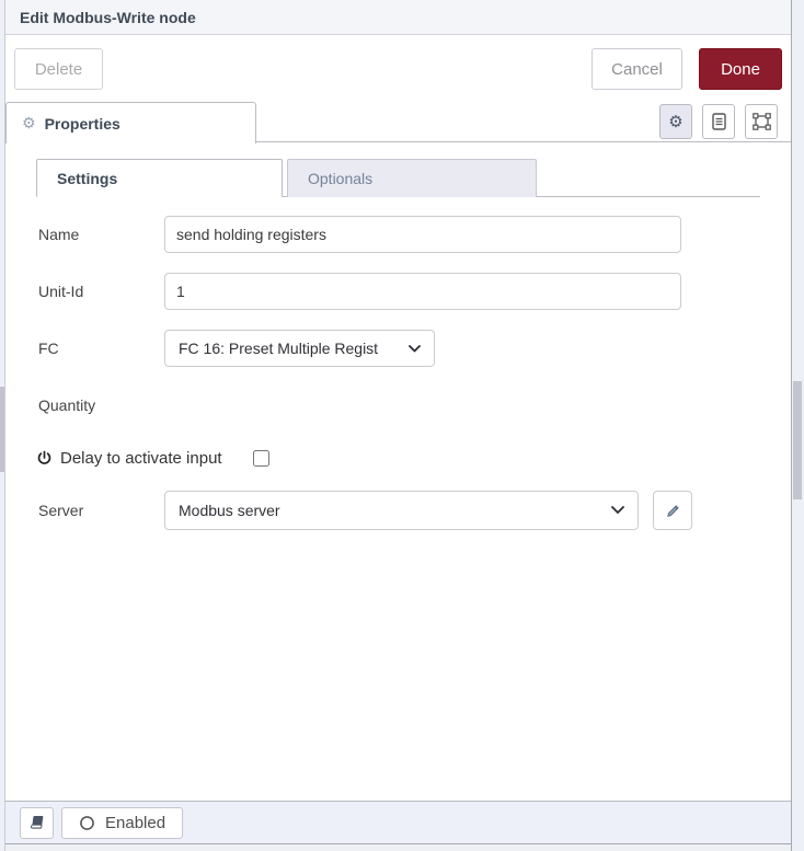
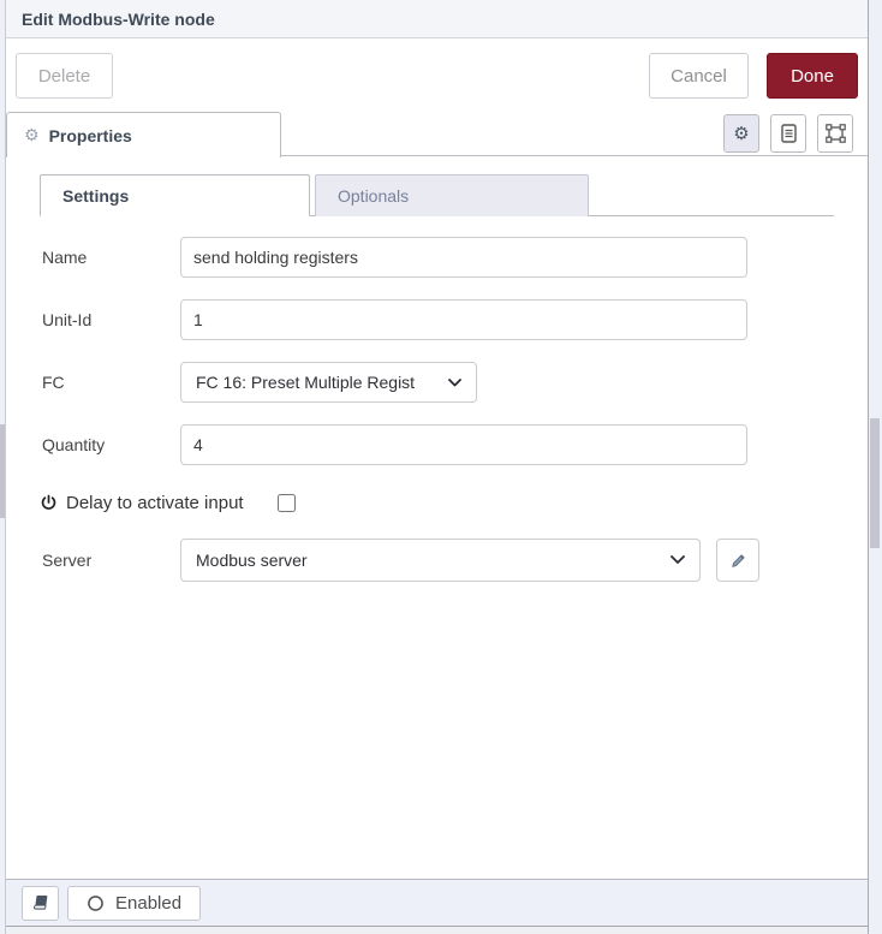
  Edit Modbus-Write node
  Delete
  Cancel
  Done
  ⚙︎
  Properties
  ⚙︎
  Settings
  Optionals
  Name
  send holding registers
  Unit-Id
  1
  FC
  FC 16: Preset Multiple Regist
  Quantity
+ 4
  Delay to activate input
  Server
  Modbus server
  Enabled
